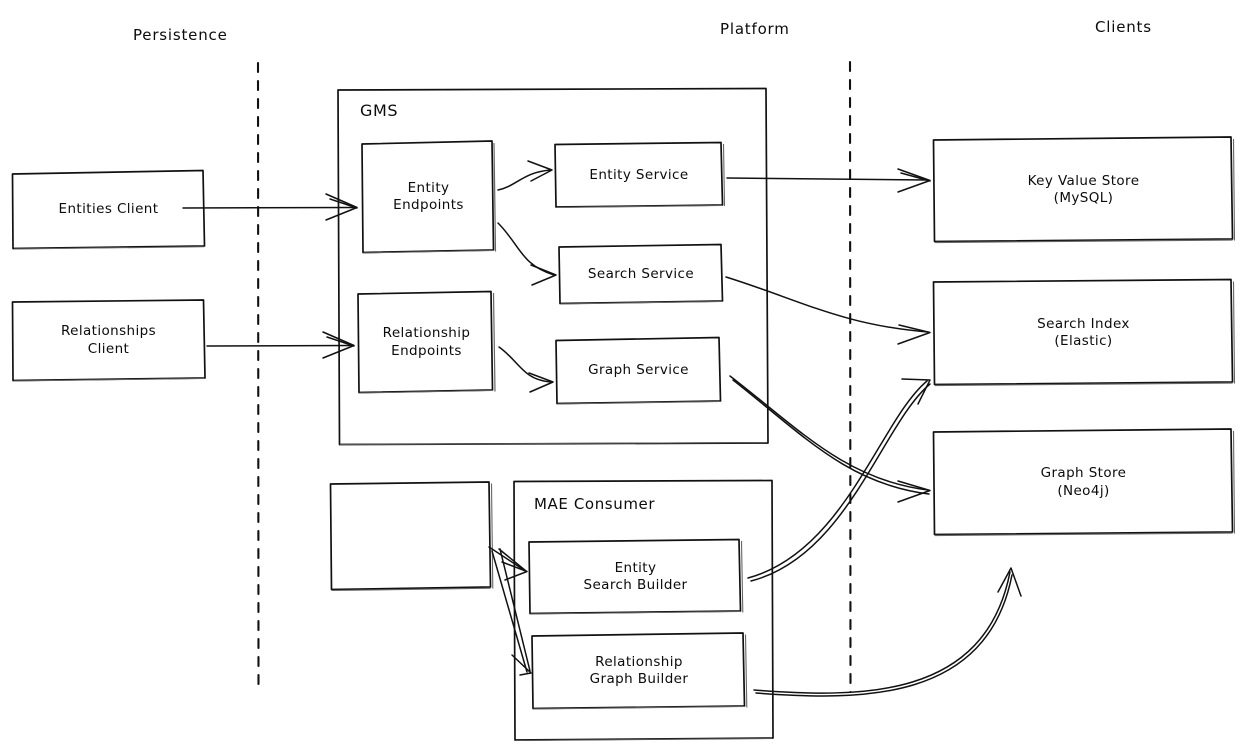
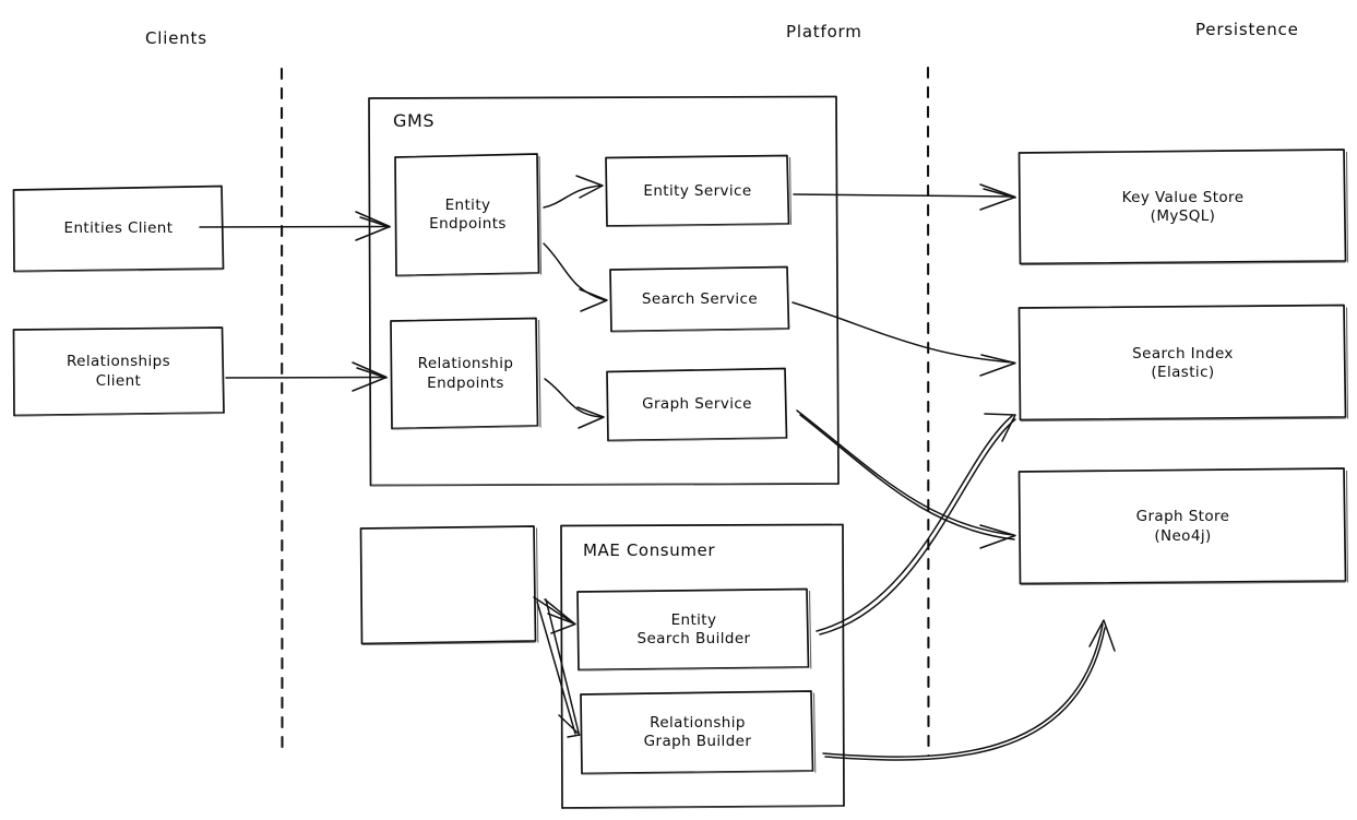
- Persistence
+ Clients
  Platform
- Clients
+ Persistence
  GMS
  MAE Consumer
  Entities Client
  Relationships
  Client
  Entity
  Endpoints
  Relationship
  Endpoints
  Entity Service
  Search Service
  Graph Service
  Entity
  Search Builder
  Relationship
  Graph Builder
  Key Value Store
  (MySQL)
  Search Index
  (Elastic)
  Graph Store
  (Neo4j)
